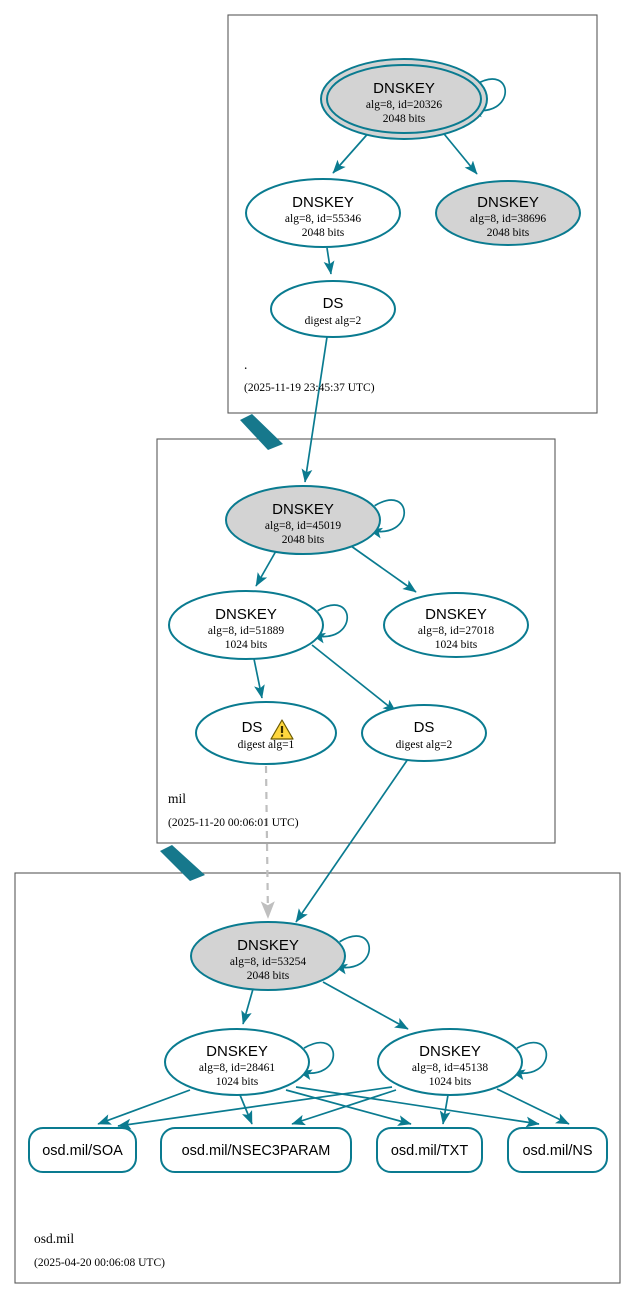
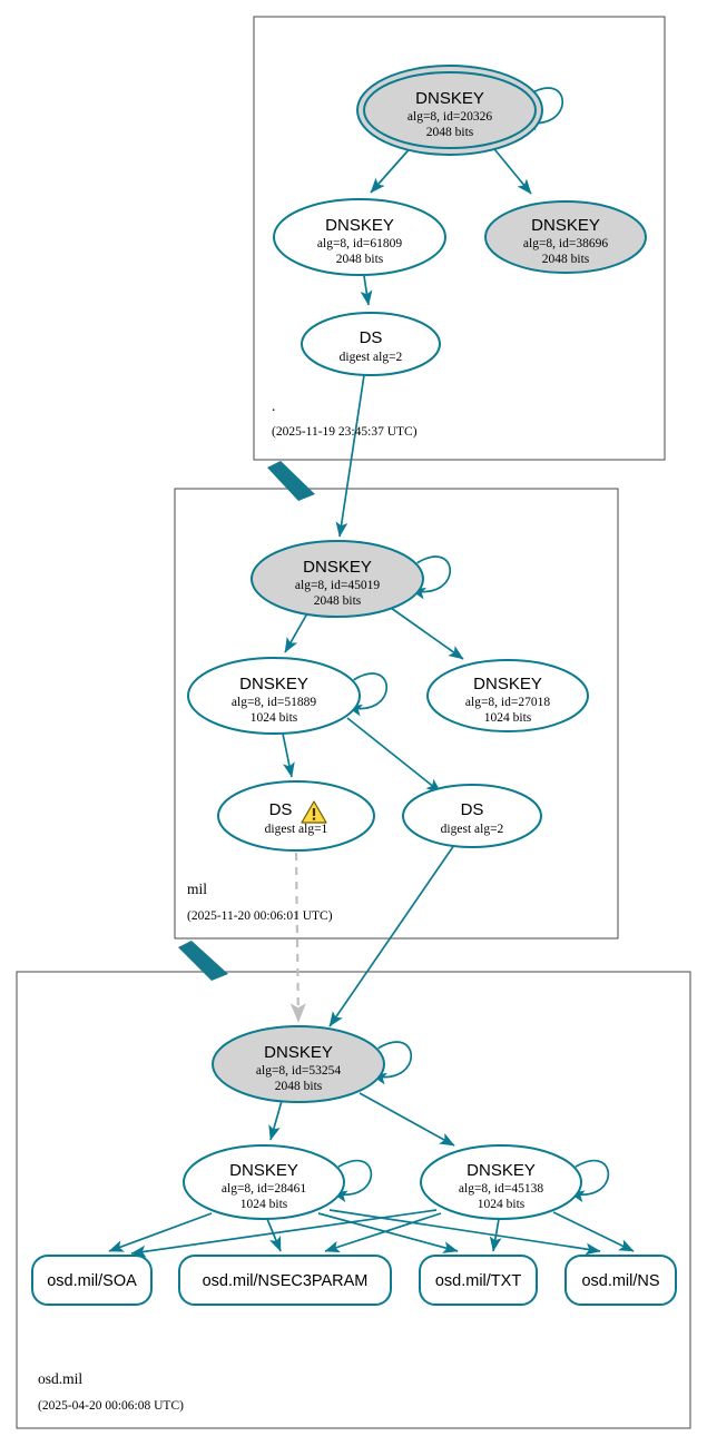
  DNSKEY
  alg=8, id=20326
  2048 bits
  DNSKEY
- alg=8, id=55346
+ alg=8, id=61809
  2048 bits
  DNSKEY
  alg=8, id=38696
  2048 bits
  DS
  digest alg=2
  DNSKEY
  alg=8, id=45019
  2048 bits
  DNSKEY
  alg=8, id=51889
  1024 bits
  DNSKEY
  alg=8, id=27018
  1024 bits
  DS
  digest alg=1
  DS
  digest alg=2
  DNSKEY
  alg=8, id=53254
  2048 bits
  DNSKEY
  alg=8, id=28461
  1024 bits
  DNSKEY
  alg=8, id=45138
  1024 bits
  osd.mil/SOA
  osd.mil/NSEC3PARAM
  osd.mil/TXT
  osd.mil/NS
  .
  (2025-11-19 23:45:37 UTC)
  mil
  (2025-11-20 00:06:01 UTC)
  osd.mil
  (2025-04-20 00:06:08 UTC)
